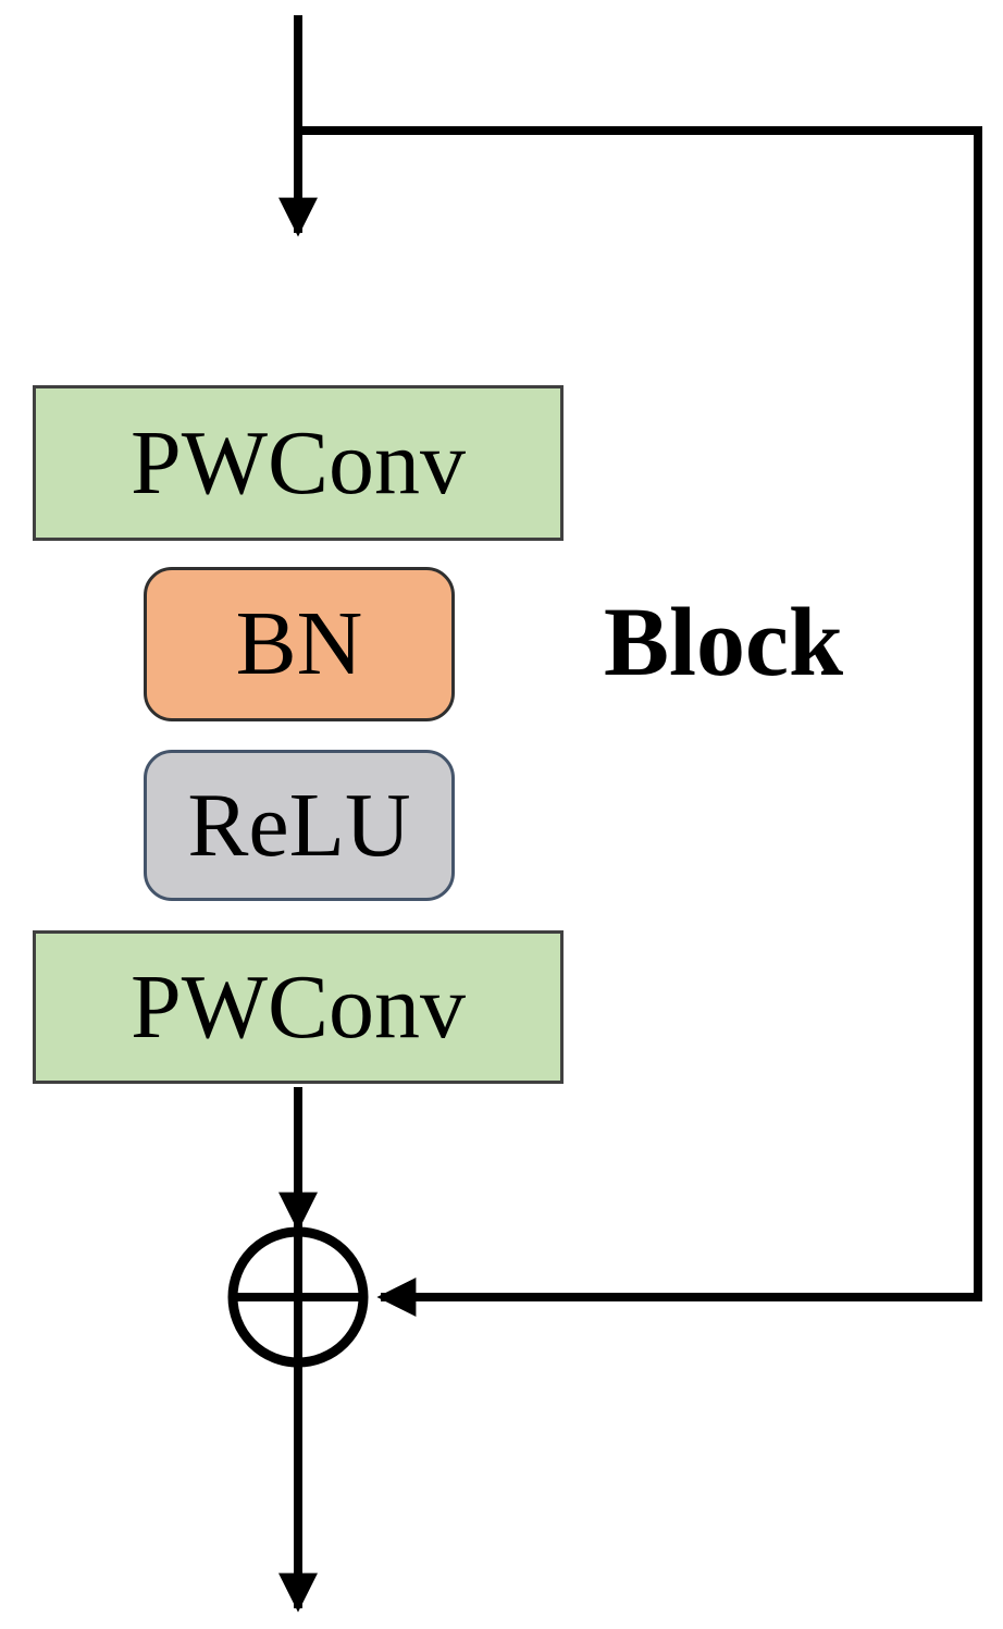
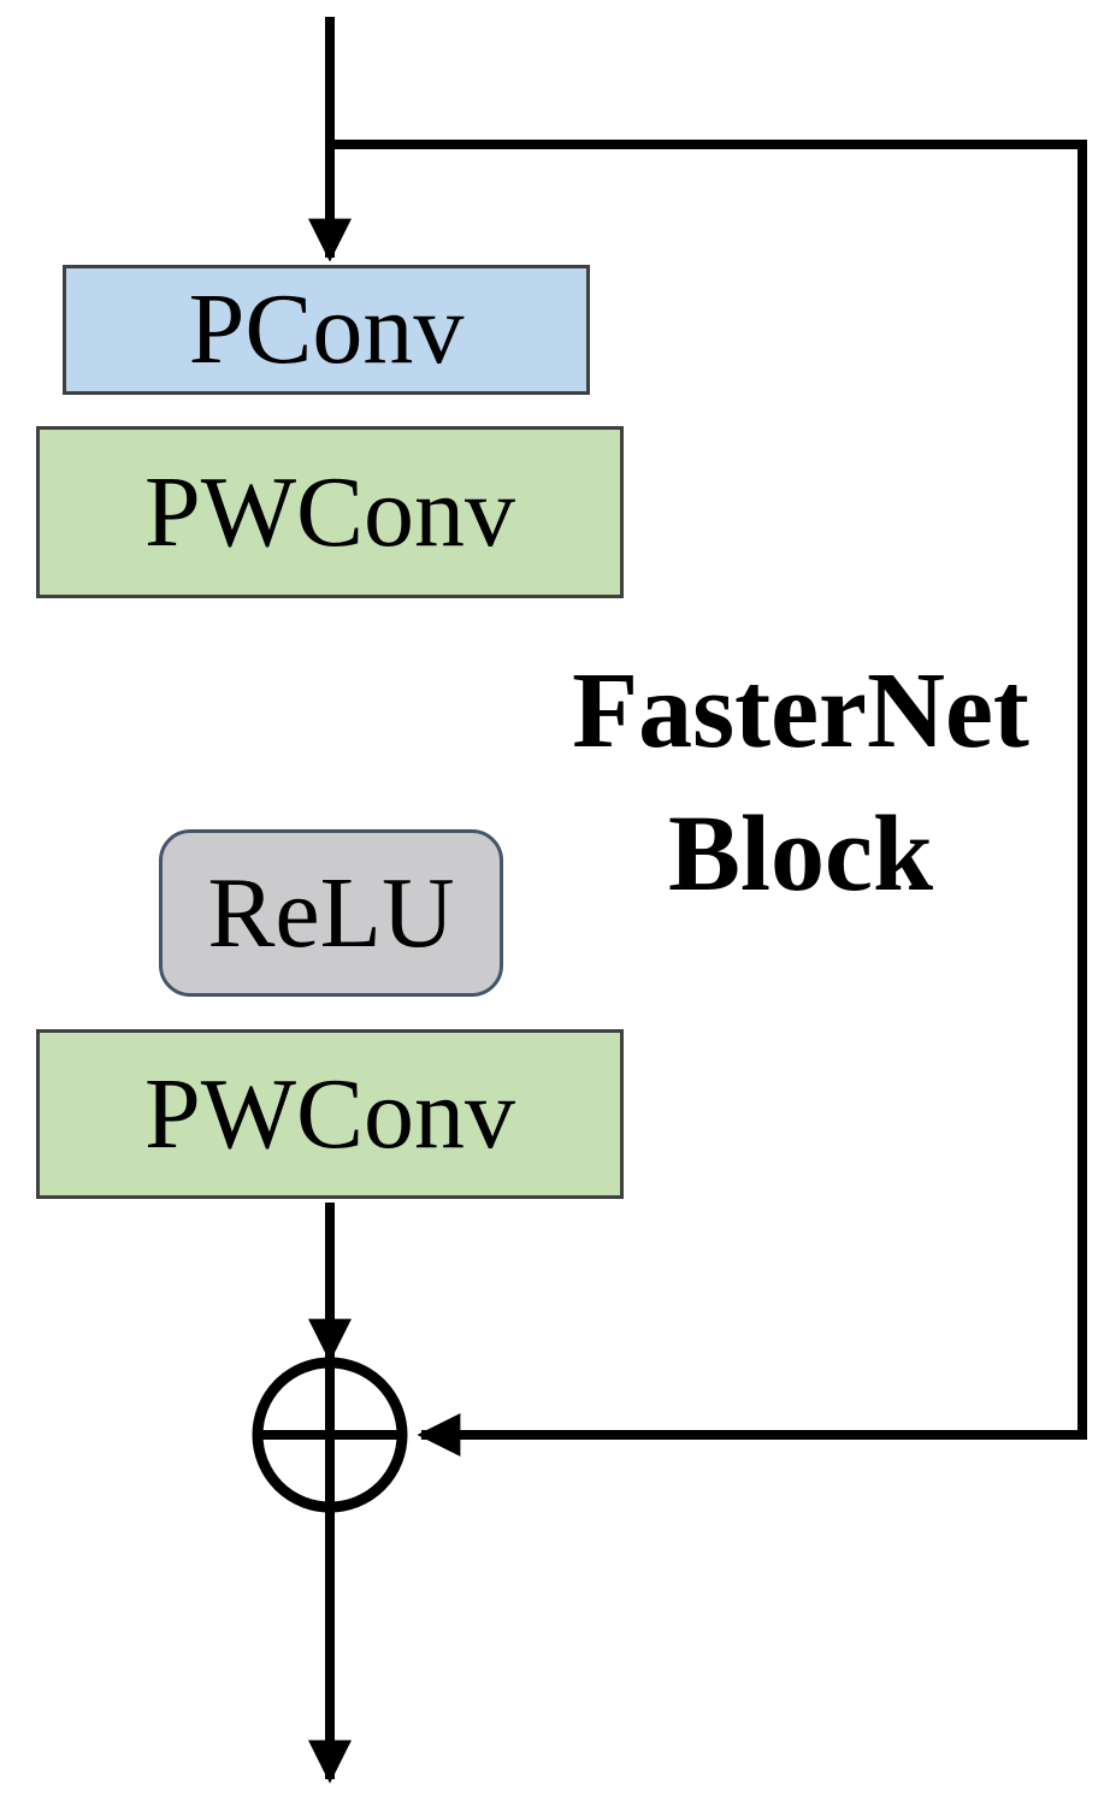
+ PConv
  PWConv
- BN
  ReLU
  PWConv
+ FasterNet
  Block
